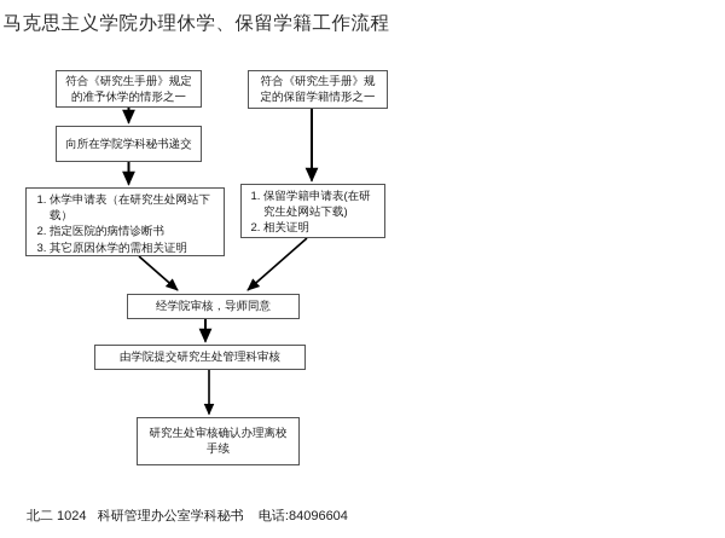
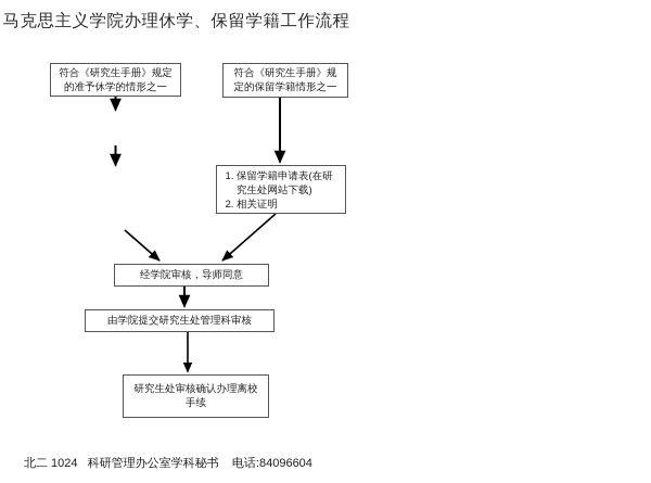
  马克思主义学院办理休学、保留学籍工作流程
  符合《研究生手册》规定的准予休学的情形之一
- 向所在学院学科秘书递交
- 休学申请表（在研究生处网站下载）
- 指定医院的病情诊断书
- 其它原因休学的需相关证明
  符合《研究生手册》规定的保留学籍情形之一
  保留学籍申请表(在研究生处网站下载)
  相关证明
  经学院审核，导师同意
  由学院提交研究生处管理科审核
  研究生处审核确认办理离校手续
  北二 1024 科研管理办公室学科秘书 电话:84096604
